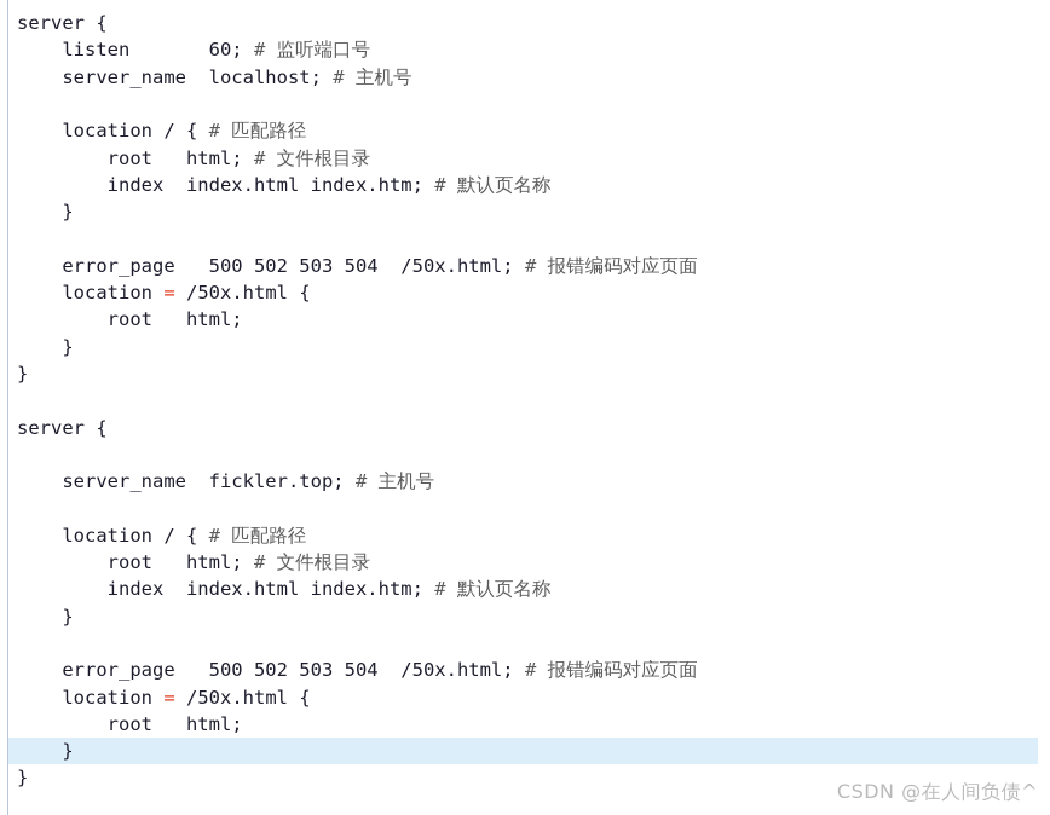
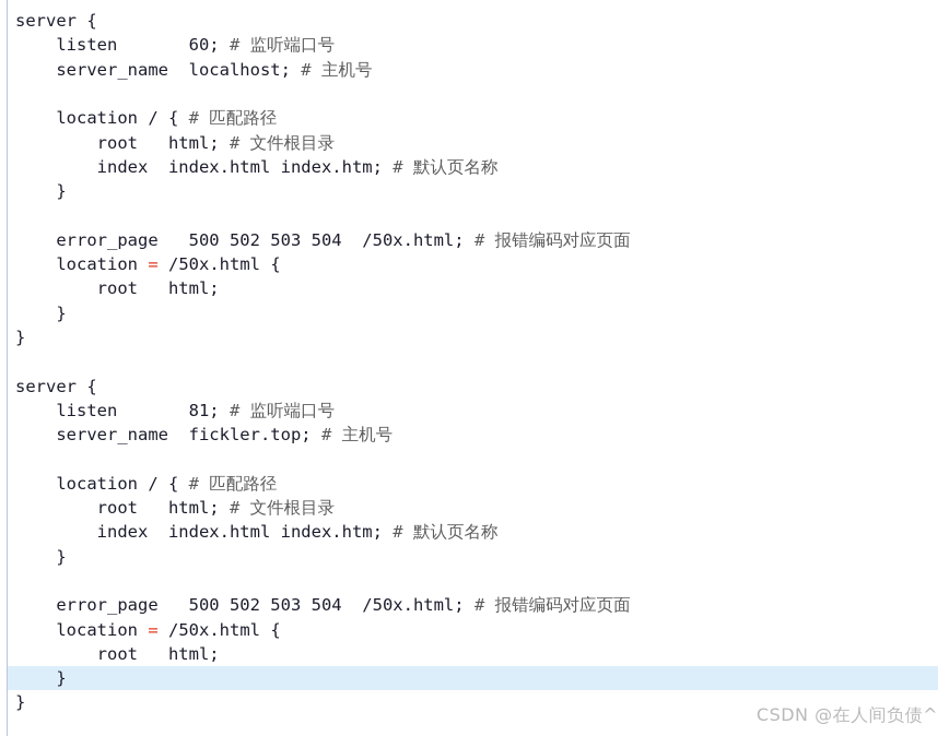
  server {
  listen 60; # 监听端口号
  server_name localhost; # 主机号
  location / { # 匹配路径
  root html; # 文件根目录
  index index.html index.htm; # 默认页名称
  }
  error_page 500 502 503 504 /50x.html; # 报错编码对应页面
  location = /50x.html {
  root html;
  }
  }
  server {
+ listen 81; # 监听端口号
  server_name fickler.top; # 主机号
  location / { # 匹配路径
  root html; # 文件根目录
  index index.html index.htm; # 默认页名称
  }
  error_page 500 502 503 504 /50x.html; # 报错编码对应页面
  location = /50x.html {
  root html;
  }
  }
  CSDN @在人间负债^
